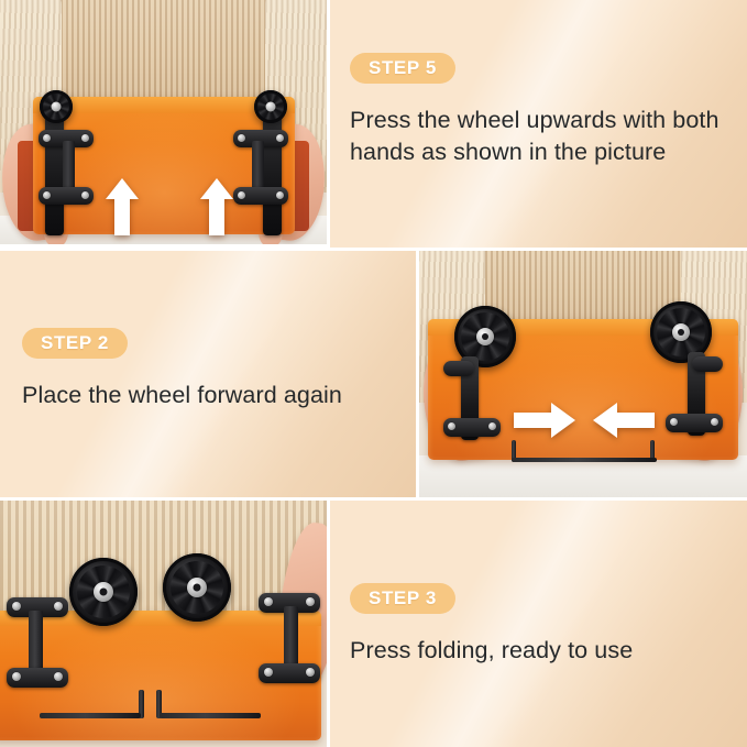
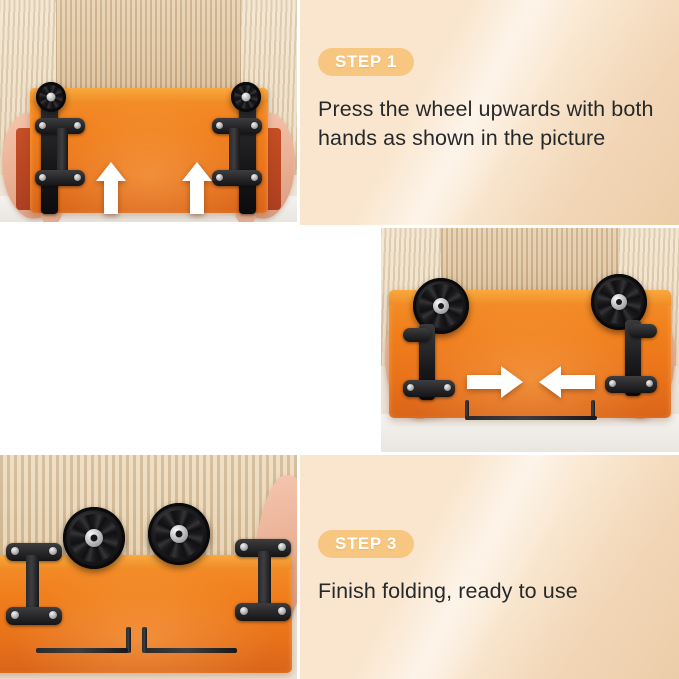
- STEP 5
+ STEP 1
  Press the wheel upwards with both hands as shown in the picture
- STEP 2
- Place the wheel forward again
  STEP 3
- Press folding, ready to use
+ Finish folding, ready to use
